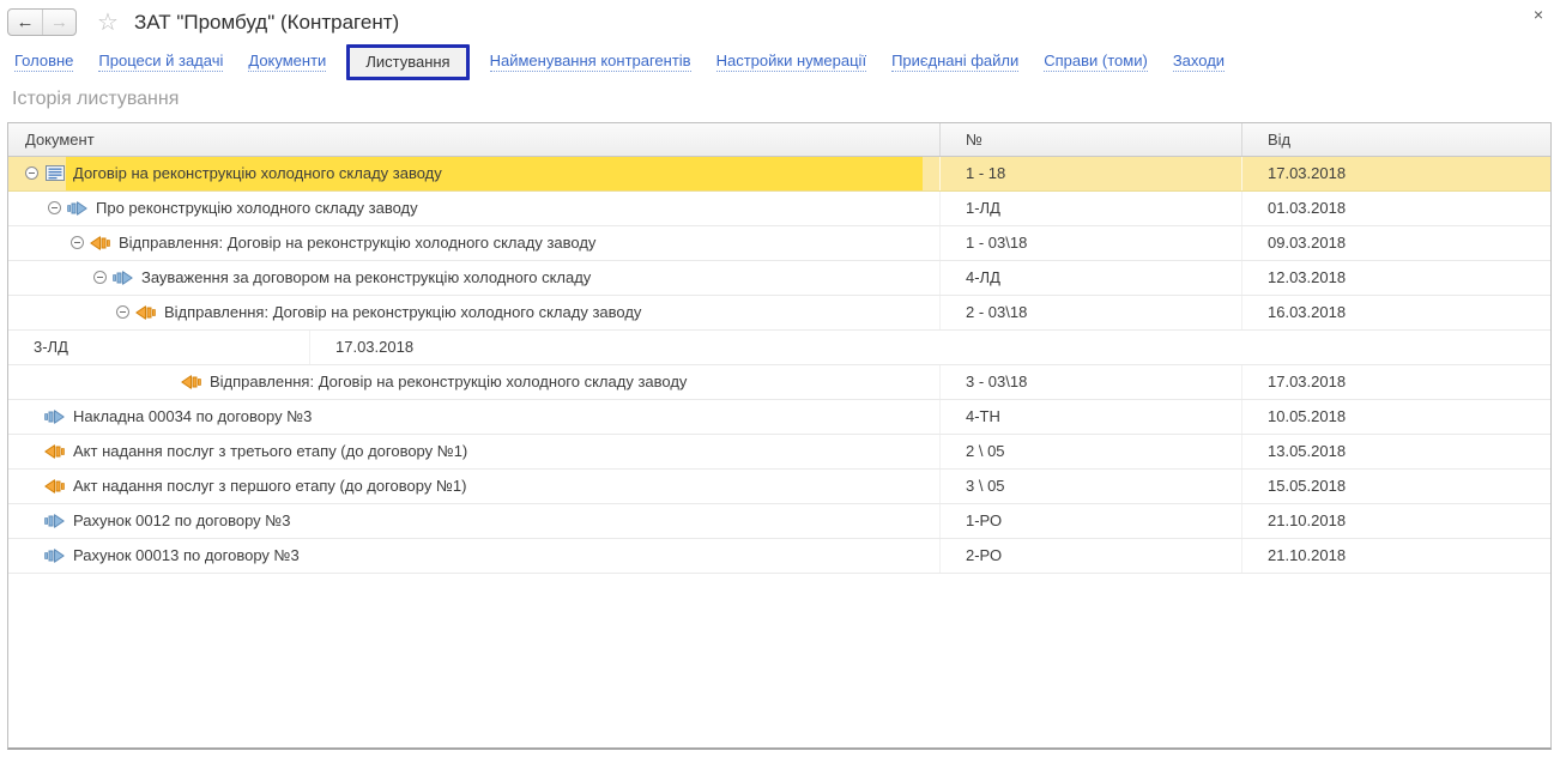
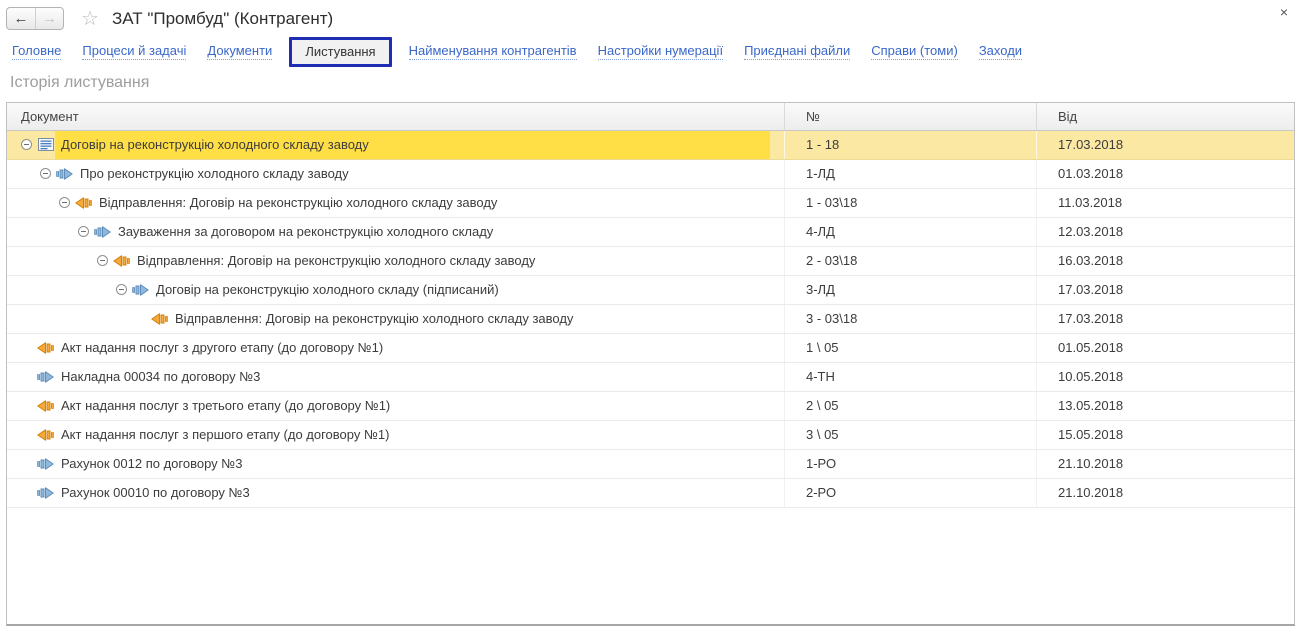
  ←
  →
  ☆
  ЗАТ "Промбуд" (Контрагент)
  ×
  Головне
  Процеси й задачі
  Документи
  Листування
  Найменування контрагентів
  Настройки нумерації
  Приєднані файли
  Справи (томи)
  Заходи
  Історія листування
  Документ
  №
  Від
  Договір на реконструкцію холодного складу заводу
  1 - 18
  17.03.2018
  Про реконструкцію холодного складу заводу
  1-ЛД
  01.03.2018
  Відправлення: Договір на реконструкцію холодного складу заводу
  1 - 03\18
- 09.03.2018
+ 11.03.2018
  Зауваження за договором на реконструкцію холодного складу
  4-ЛД
  12.03.2018
  Відправлення: Договір на реконструкцію холодного складу заводу
  2 - 03\18
  16.03.2018
+ Договір на реконструкцію холодного складу (підписаний)
  3-ЛД
  17.03.2018
  Відправлення: Договір на реконструкцію холодного складу заводу
  3 - 03\18
  17.03.2018
+ Акт надання послуг з другого етапу (до договору №1)
+ 1 \ 05
+ 01.05.2018
  Накладна 00034 по договору №3
  4-ТН
  10.05.2018
  Акт надання послуг з третього етапу (до договору №1)
  2 \ 05
  13.05.2018
  Акт надання послуг з першого етапу (до договору №1)
  3 \ 05
  15.05.2018
  Рахунок 0012 по договору №3
  1-РО
  21.10.2018
- Рахунок 00013 по договору №3
+ Рахунок 00010 по договору №3
  2-РО
  21.10.2018
